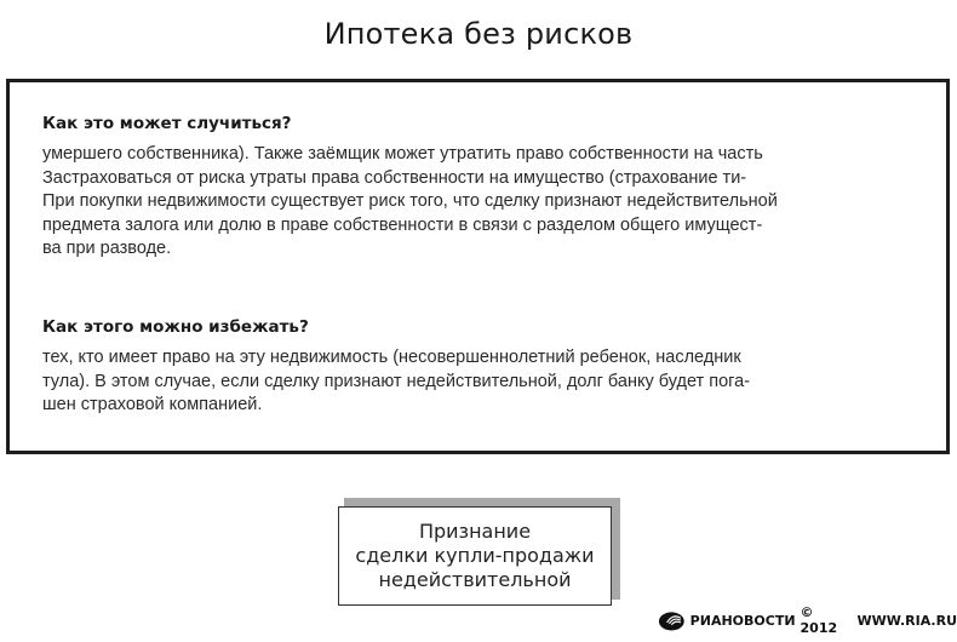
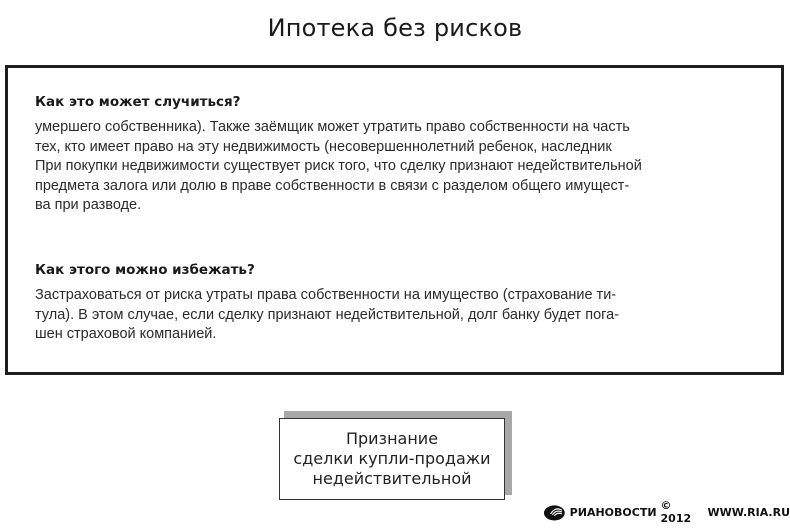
  Ипотека без рисков
  Как это может случиться?
  умершего собственника). Также заёмщик может утратить право собственности на часть
- Застраховаться от риска утраты права собственности на имущество (страхование ти-
+ тех, кто имеет право на эту недвижимость (несовершеннолетний ребенок, наследник
  При покупки недвижимости существует риск того, что сделку признают недействительной
  предмета залога или долю в праве собственности в связи с разделом общего имущест-
  ва при разводе.
  Как этого можно избежать?
- тех, кто имеет право на эту недвижимость (несовершеннолетний ребенок, наследник
+ Застраховаться от риска утраты права собственности на имущество (страхование ти-
  тула). В этом случае, если сделку признают недействительной, долг банку будет пога-
  шен страховой компанией.
  Признание
  сделки купли-продажи
  недействительной
  РИАНОВОСТИ
  © 2012
  WWW.RIA.RU
